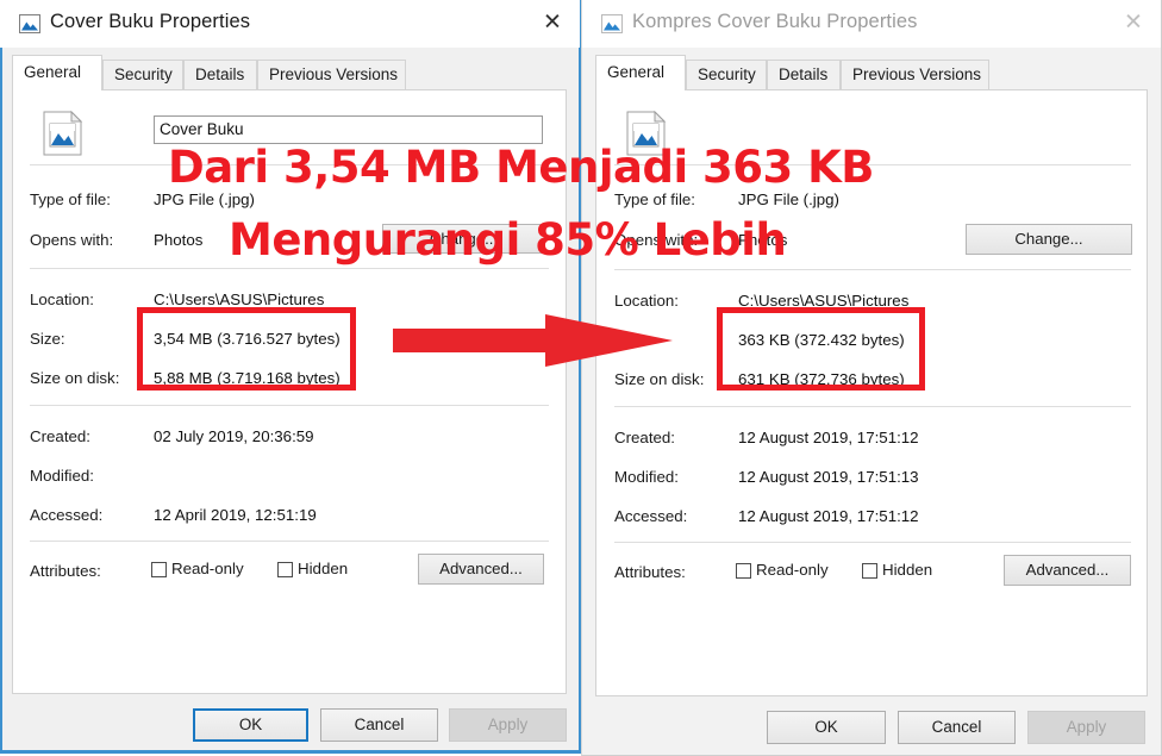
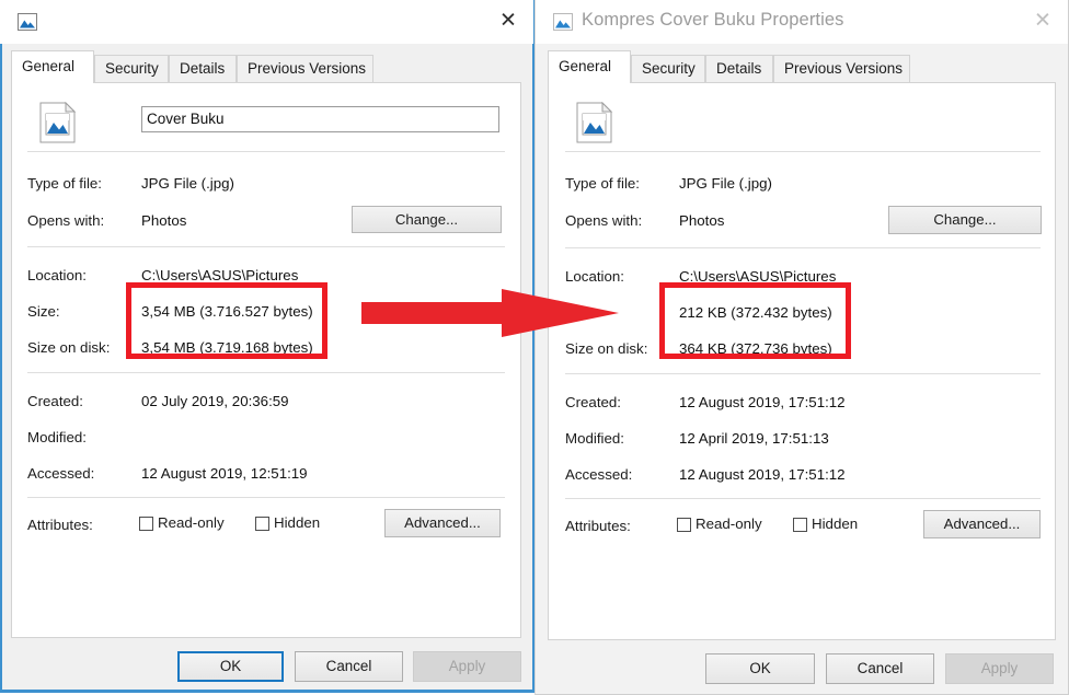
- Cover Buku Properties
  ✕
  General
  Security
  Details
  Previous Versions
  Cover Buku
  Type of file:
  JPG File (.jpg)
  Opens with:
  Photos
  Change...
  Location:
  C:\Users\ASUS\Pictures
  Size:
  3,54 MB (3.716.527 bytes)
  Size on disk:
- 5,88 MB (3.719.168 bytes)
+ 3,54 MB (3.719.168 bytes)
  Created:
  02 July 2019, 20:36:59
  Modified:
  Accessed:
- 12 April 2019, 12:51:19
+ 12 August 2019, 12:51:19
  Attributes:
  Read-only
  Hidden
  Advanced...
  OK
  Cancel
  Apply
  Kompres Cover Buku Properties
  ✕
  General
  Security
  Details
  Previous Versions
  Type of file:
  JPG File (.jpg)
  Opens with:
  Photos
  Change...
  Location:
  C:\Users\ASUS\Pictures
- 363 KB (372.432 bytes)
+ 212 KB (372.432 bytes)
  Size on disk:
- 631 KB (372.736 bytes)
+ 364 KB (372.736 bytes)
  Created:
  12 August 2019, 17:51:12
  Modified:
- 12 August 2019, 17:51:13
+ 12 April 2019, 17:51:13
  Accessed:
  12 August 2019, 17:51:12
  Attributes:
  Read-only
  Hidden
  Advanced...
  OK
  Cancel
  Apply
- Dari 3,54 MB Menjadi 363 KB
- Mengurangi 85% Lebih
